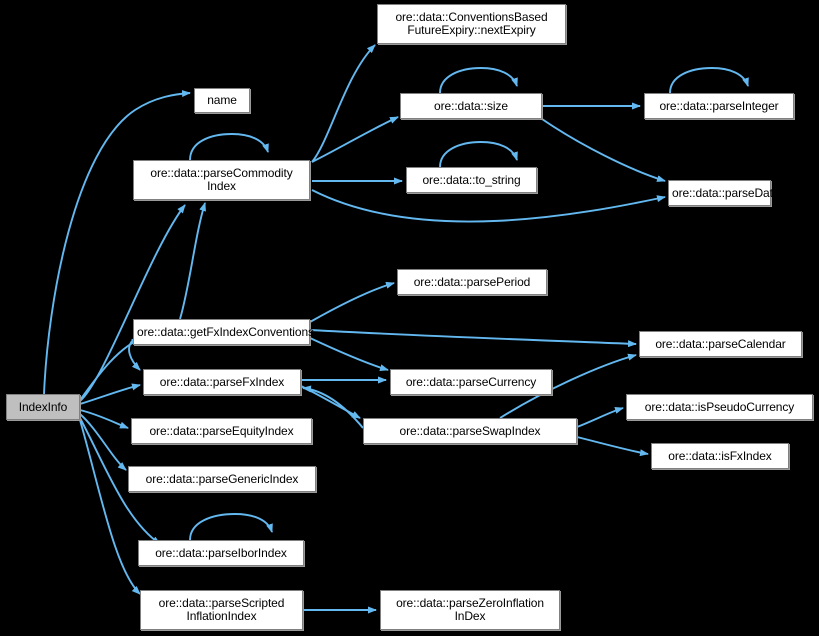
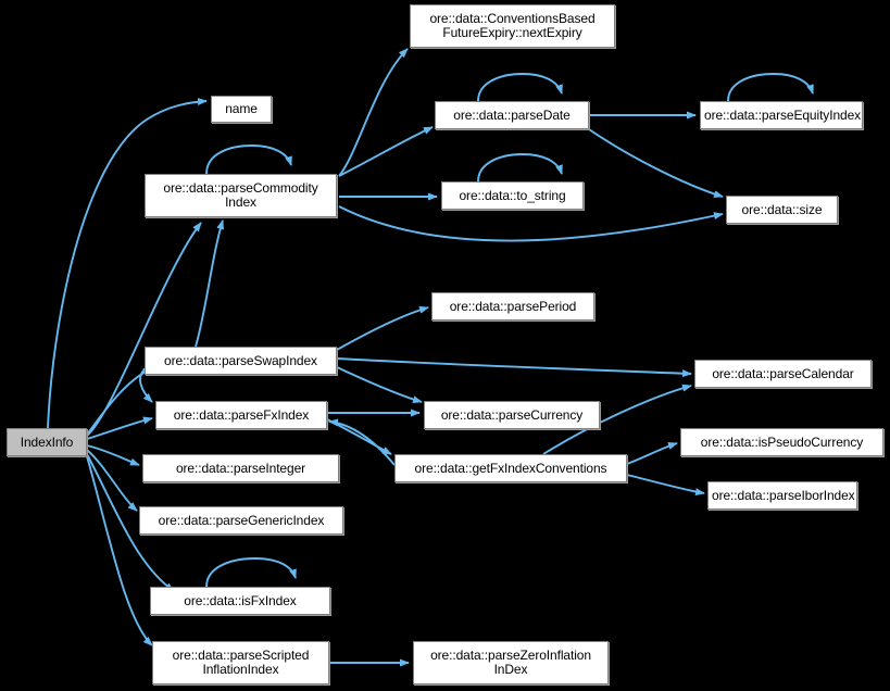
  IndexInfo
  name
  ore::data::parseCommodity
  Index
  ore::data::ConventionsBased
  FutureExpiry::nextExpiry
- ore::data::size
+ ore::data::parseDate
- ore::data::parseInteger
+ ore::data::parseEquityIndex
  ore::data::to_string
- ore::data::parseDate
+ ore::data::size
  ore::data::parsePeriod
- ore::data::getFxIndexConventions
+ ore::data::parseSwapIndex
  ore::data::parseCalendar
  ore::data::parseFxIndex
  ore::data::parseCurrency
  ore::data::isPseudoCurrency
- ore::data::parseEquityIndex
+ ore::data::parseInteger
- ore::data::parseSwapIndex
+ ore::data::getFxIndexConventions
- ore::data::isFxIndex
+ ore::data::parseIborIndex
  ore::data::parseGenericIndex
- ore::data::parseIborIndex
+ ore::data::isFxIndex
  ore::data::parseScripted
  InflationIndex
  ore::data::parseZeroInflation
  InDex
